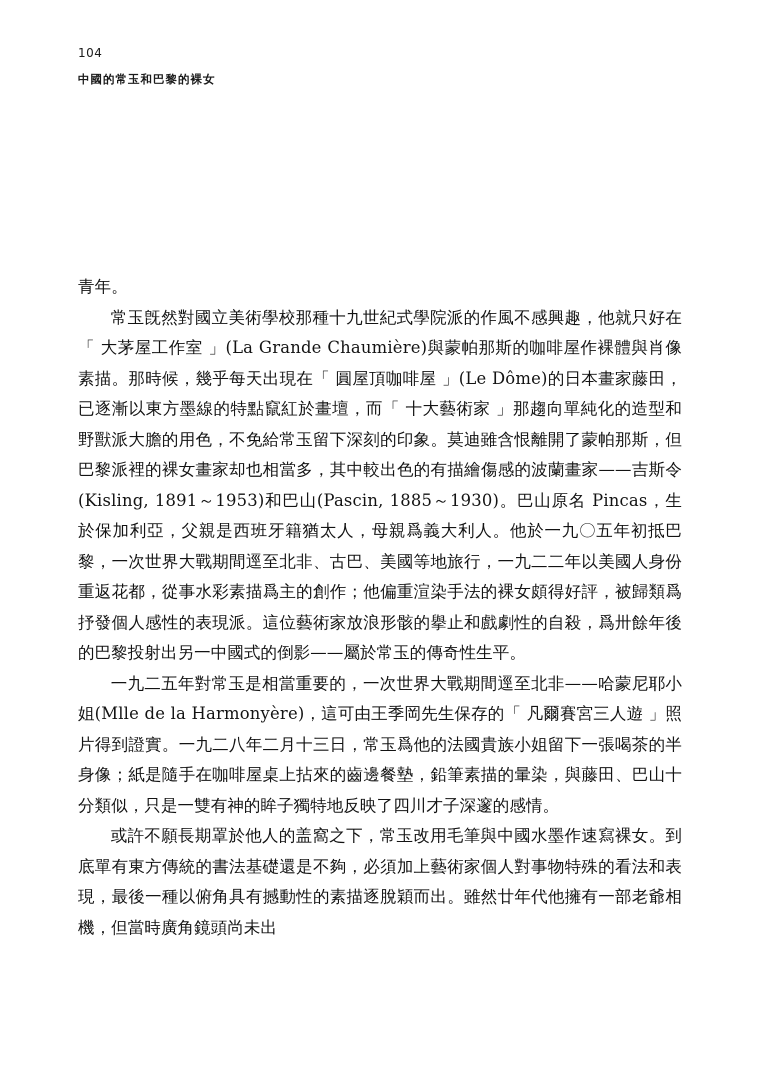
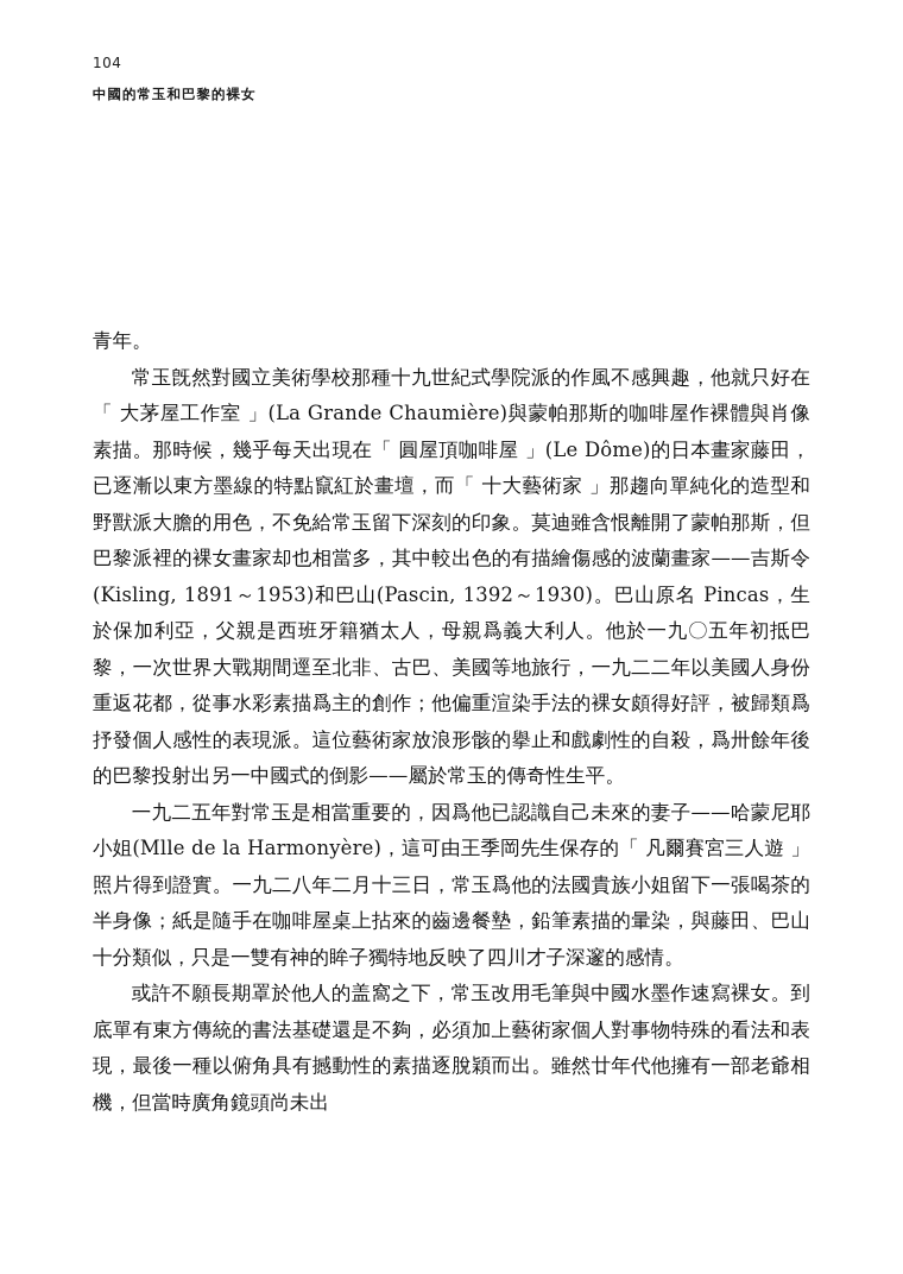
  104
  中國的常玉和巴黎的裸女
  青年。
- 常玉旣然對國立美術學校那種十九世紀式學院派的作風不感興趣，他就只好在「 大茅屋工作室 」(La Grande Chaumière)與蒙帕那斯的咖啡屋作裸體與肖像素描。那時候，幾乎每天出現在「 圓屋頂咖啡屋 」(Le Dôme)的日本畫家藤田，已逐漸以東方墨線的特點竄紅於畫壇，而「 十大藝術家 」那趨向單純化的造型和野獸派大膽的用色，不免給常玉留下深刻的印象。莫迪雖含恨離開了蒙帕那斯，但巴黎派裡的裸女畫家却也相當多，其中較出色的有描繪傷感的波蘭畫家——吉斯令(Kisling, 1891～1953)和巴山(Pascin, 1885～1930)。巴山原名 Pincas，生於保加利亞，父親是西班牙籍猶太人，母親爲義大利人。他於一九〇五年初抵巴黎，一次世界大戰期間逕至北非、古巴、美國等地旅行，一九二二年以美國人身份重返花都，從事水彩素描爲主的創作；他偏重渲染手法的裸女頗得好評，被歸類爲抒發個人感性的表現派。這位藝術家放浪形骸的擧止和戲劇性的自殺，爲卅餘年後的巴黎投射出另一中國式的倒影——屬於常玉的傳奇性生平。
+ 常玉旣然對國立美術學校那種十九世紀式學院派的作風不感興趣，他就只好在「 大茅屋工作室 」(La Grande Chaumière)與蒙帕那斯的咖啡屋作裸體與肖像素描。那時候，幾乎每天出現在「 圓屋頂咖啡屋 」(Le Dôme)的日本畫家藤田，已逐漸以東方墨線的特點竄紅於畫壇，而「 十大藝術家 」那趨向單純化的造型和野獸派大膽的用色，不免給常玉留下深刻的印象。莫迪雖含恨離開了蒙帕那斯，但巴黎派裡的裸女畫家却也相當多，其中較出色的有描繪傷感的波蘭畫家——吉斯令(Kisling, 1891～1953)和巴山(Pascin, 1392～1930)。巴山原名 Pincas，生於保加利亞，父親是西班牙籍猶太人，母親爲義大利人。他於一九〇五年初抵巴黎，一次世界大戰期間逕至北非、古巴、美國等地旅行，一九二二年以美國人身份重返花都，從事水彩素描爲主的創作；他偏重渲染手法的裸女頗得好評，被歸類爲抒發個人感性的表現派。這位藝術家放浪形骸的擧止和戲劇性的自殺，爲卅餘年後的巴黎投射出另一中國式的倒影——屬於常玉的傳奇性生平。
- 一九二五年對常玉是相當重要的，一次世界大戰期間逕至北非——哈蒙尼耶小姐(Mlle de la Harmonyère)，這可由王季岡先生保存的「 凡爾賽宮三人遊 」照片得到證實。一九二八年二月十三日，常玉爲他的法國貴族小姐留下一張喝茶的半身像；紙是隨手在咖啡屋桌上拈來的齒邊餐墊，鉛筆素描的暈染，與藤田、巴山十分類似，只是一雙有神的眸子獨特地反映了四川才子深邃的感情。
+ 一九二五年對常玉是相當重要的，因爲他已認識自己未來的妻子——哈蒙尼耶小姐(Mlle de la Harmonyère)，這可由王季岡先生保存的「 凡爾賽宮三人遊 」照片得到證實。一九二八年二月十三日，常玉爲他的法國貴族小姐留下一張喝茶的半身像；紙是隨手在咖啡屋桌上拈來的齒邊餐墊，鉛筆素描的暈染，與藤田、巴山十分類似，只是一雙有神的眸子獨特地反映了四川才子深邃的感情。
  或許不願長期罩於他人的盖窩之下，常玉改用毛筆與中國水墨作速寫裸女。到底單有東方傳統的書法基礎還是不夠，必須加上藝術家個人對事物特殊的看法和表現，最後一種以俯角具有撼動性的素描逐脫穎而出。雖然廿年代他擁有一部老爺相機，但當時廣角鏡頭尚未出
